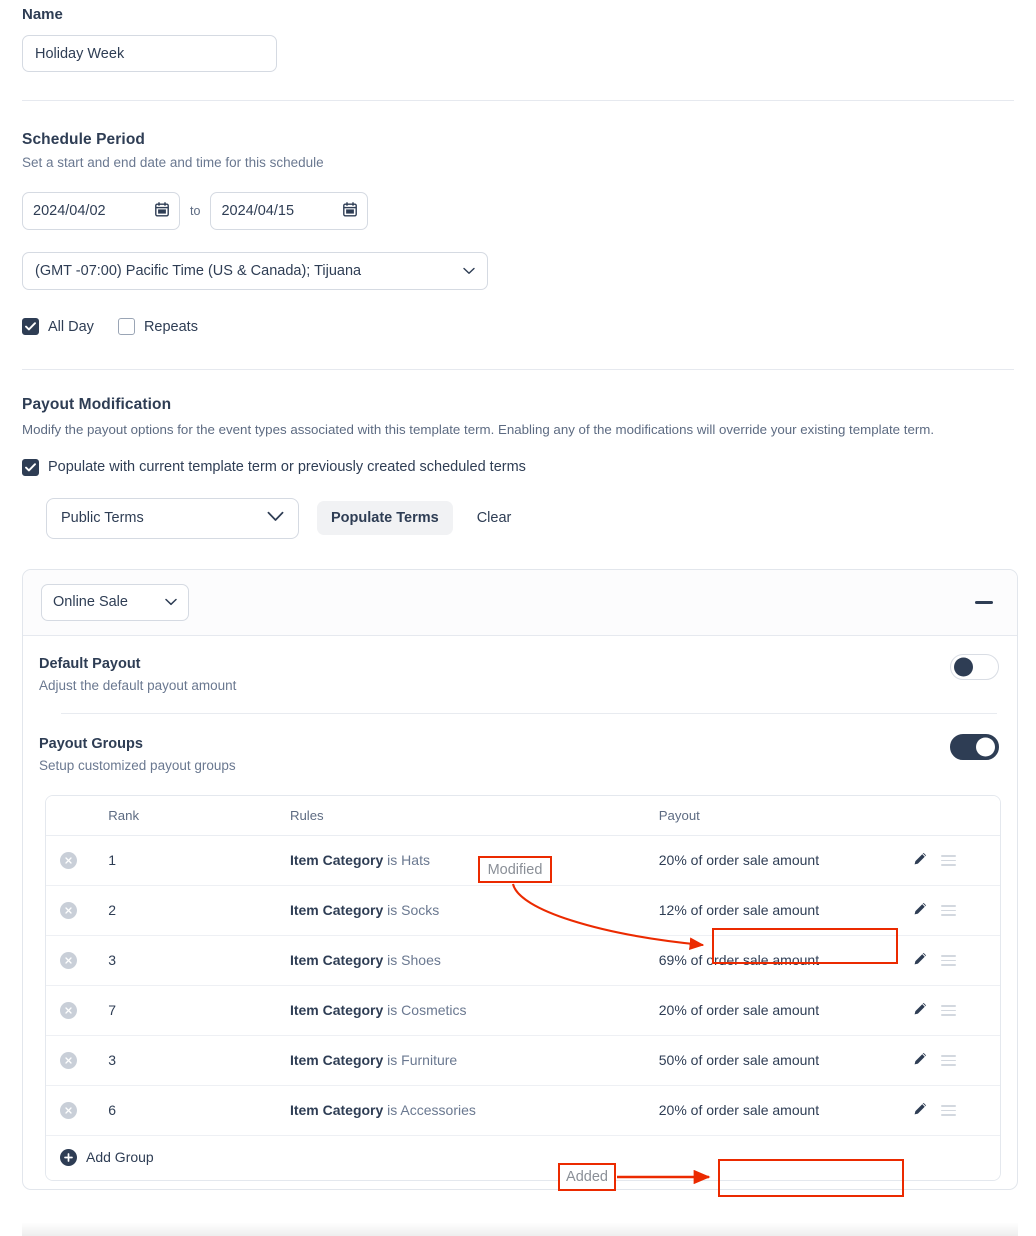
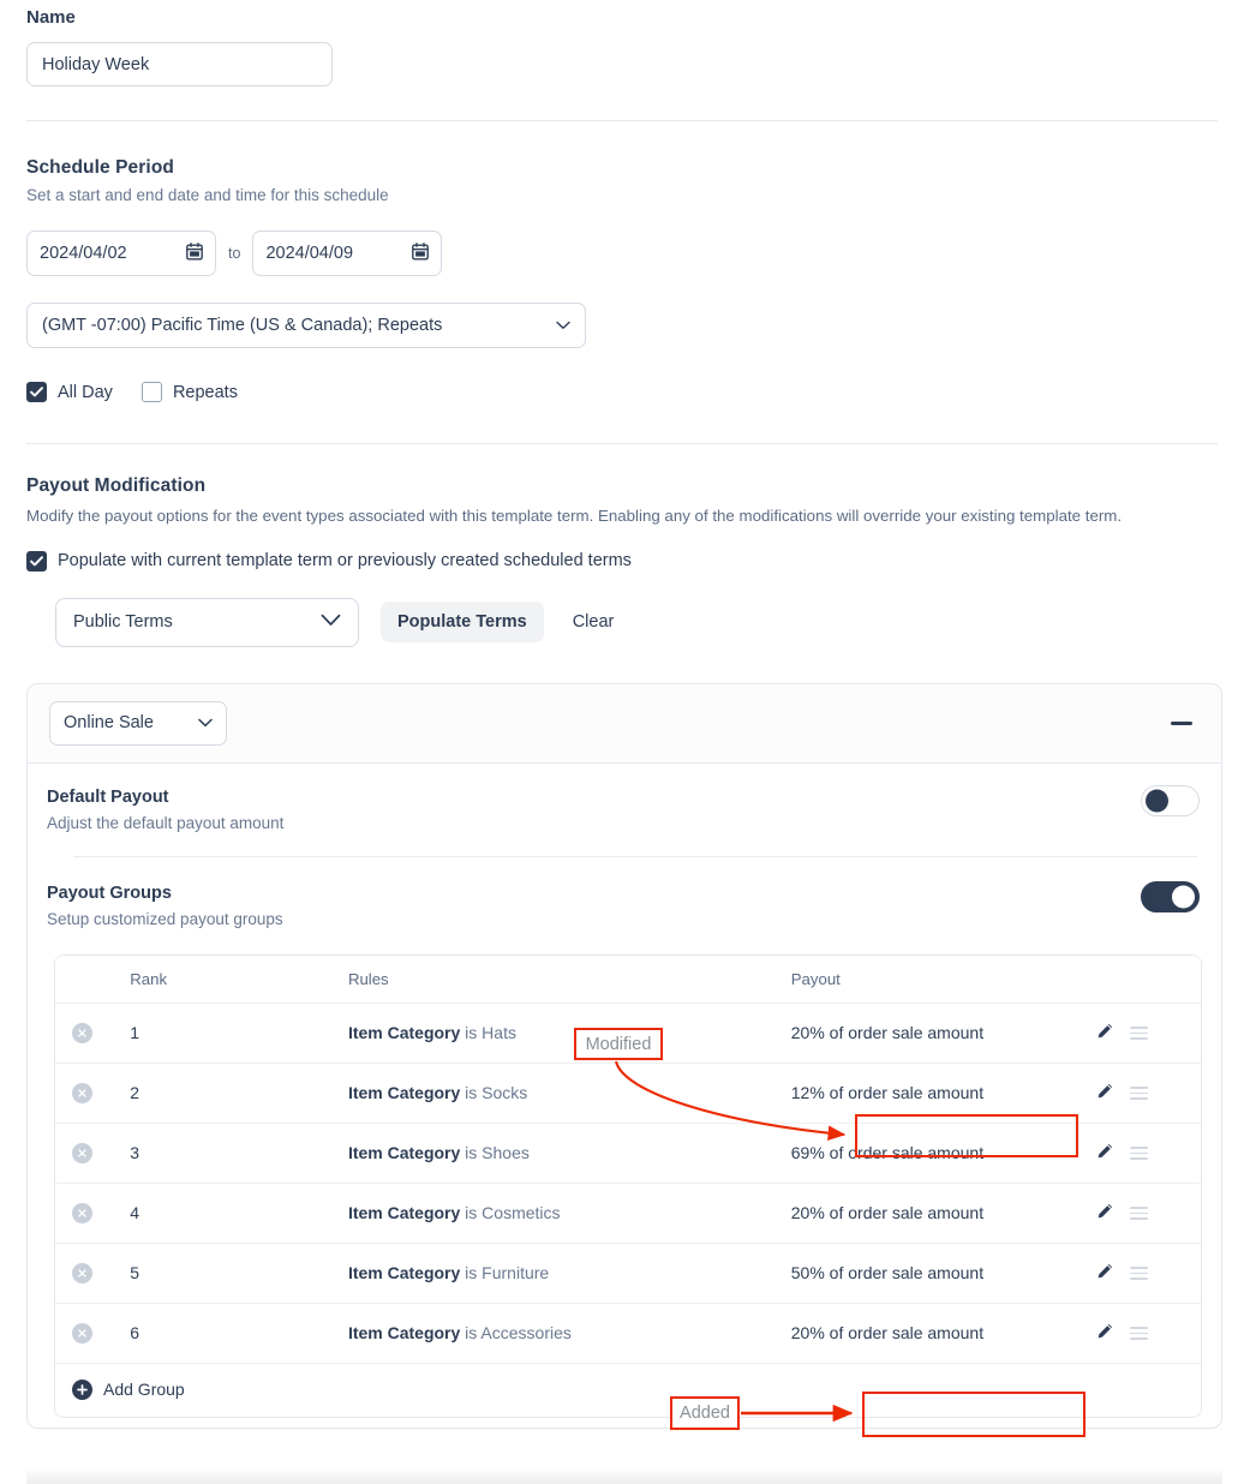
  Name
  Holiday Week
  Schedule Period
  Set a start and end date and time for this schedule
  2024/04/02
  to
- 2024/04/15
+ 2024/04/09
- (GMT -07:00) Pacific Time (US & Canada); Tijuana
+ (GMT -07:00) Pacific Time (US & Canada); Repeats
  All Day
  Repeats
  Payout Modification
  Modify the payout options for the event types associated with this template term. Enabling any of the modifications will override your existing template term.
  Populate with current template term or previously created scheduled terms
  Public Terms
  Populate Terms
  Clear
  Online Sale
  Default Payout
  Adjust the default payout amount
  Payout Groups
  Setup customized payout groups
  	Rank	Rules	Payout
  	1	Item Category is Hats	20% of order sale amount
  	2	Item Category is Socks	12% of order sale amount
  	3	Item Category is Shoes	69% of order sale amount
- 	7	Item Category is Cosmetics	20% of order sale amount
+ 	4	Item Category is Cosmetics	20% of order sale amount
- 	3	Item Category is Furniture	50% of order sale amount
+ 	5	Item Category is Furniture	50% of order sale amount
  	6	Item Category is Accessories	20% of order sale amount
  Add Group
  Modified
  Added
